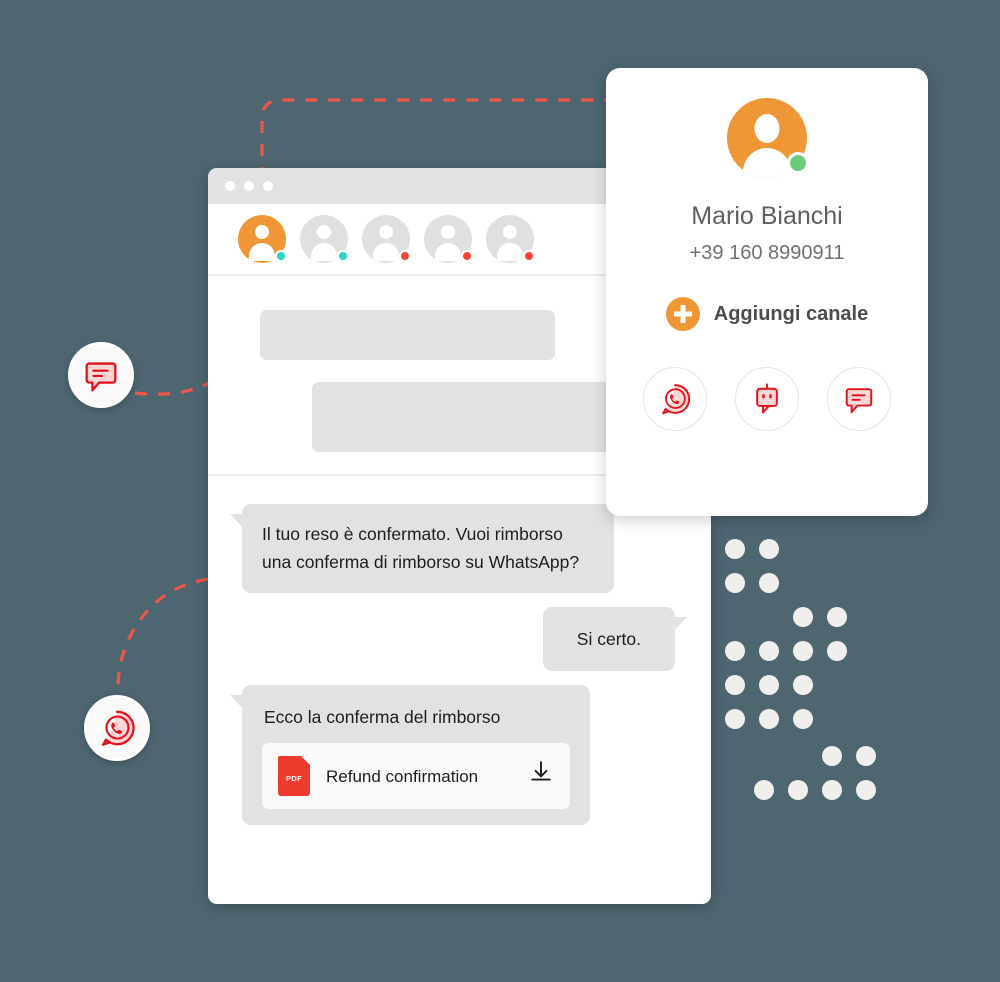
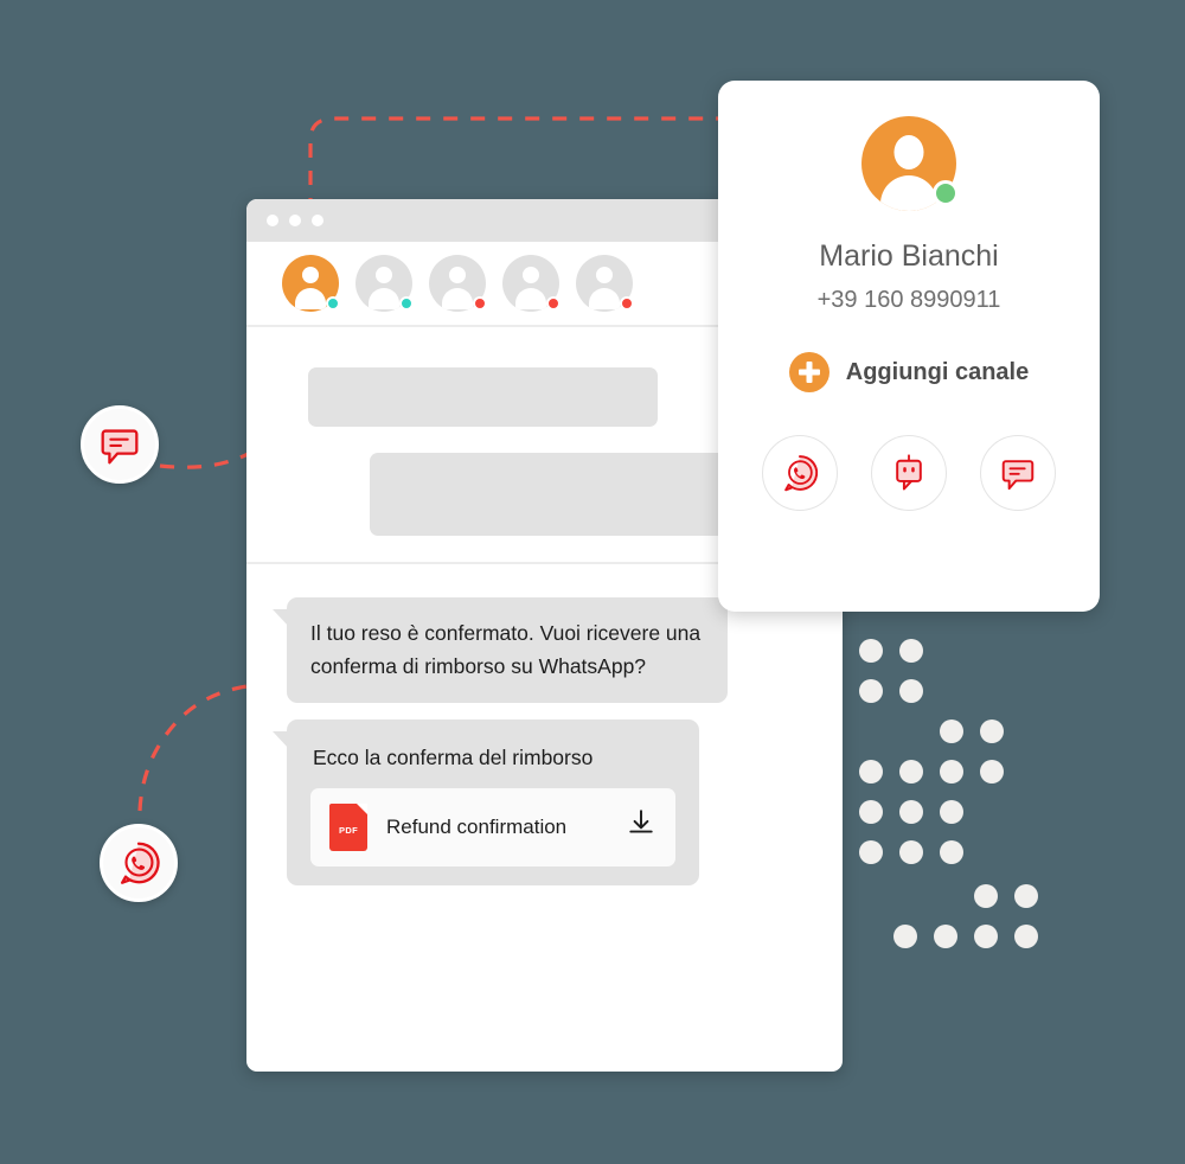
- Il tuo reso è confermato. Vuoi rimborso una conferma di rimborso su WhatsApp?
+ Il tuo reso è confermato. Vuoi ricevere una conferma di rimborso su WhatsApp?
- Si certo.
  Ecco la conferma del rimborso
  PDF
  Refund confirmation
  Mario Bianchi
  +39 160 8990911
  Aggiungi canale
